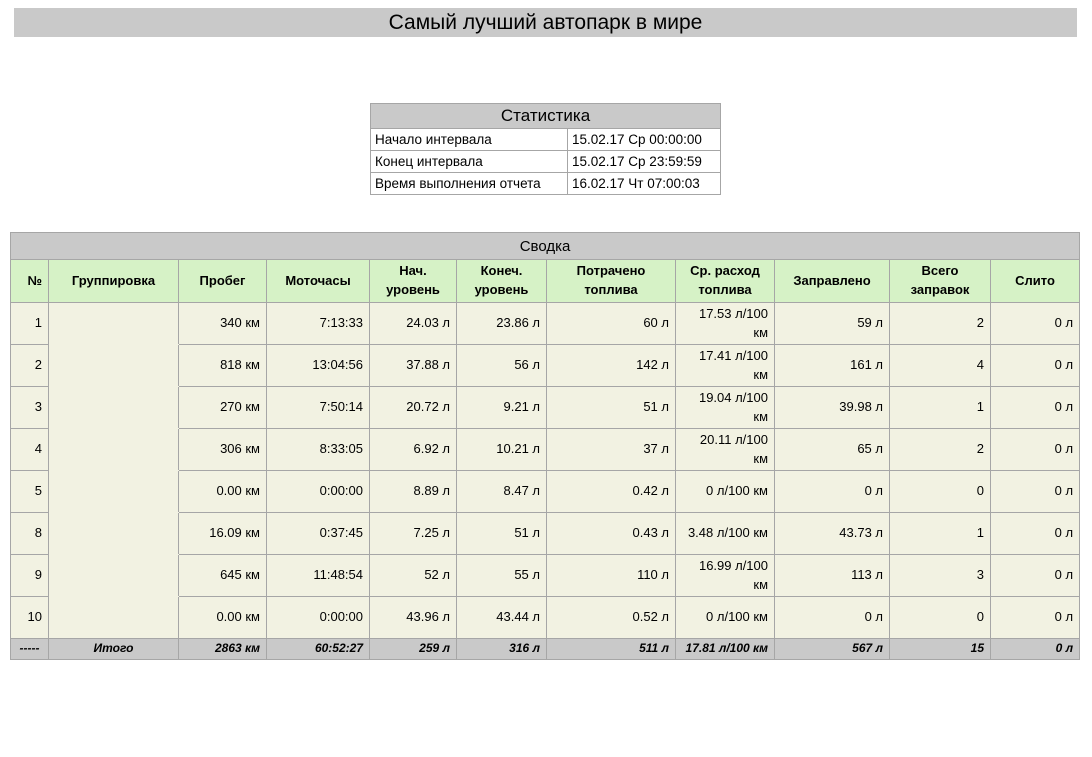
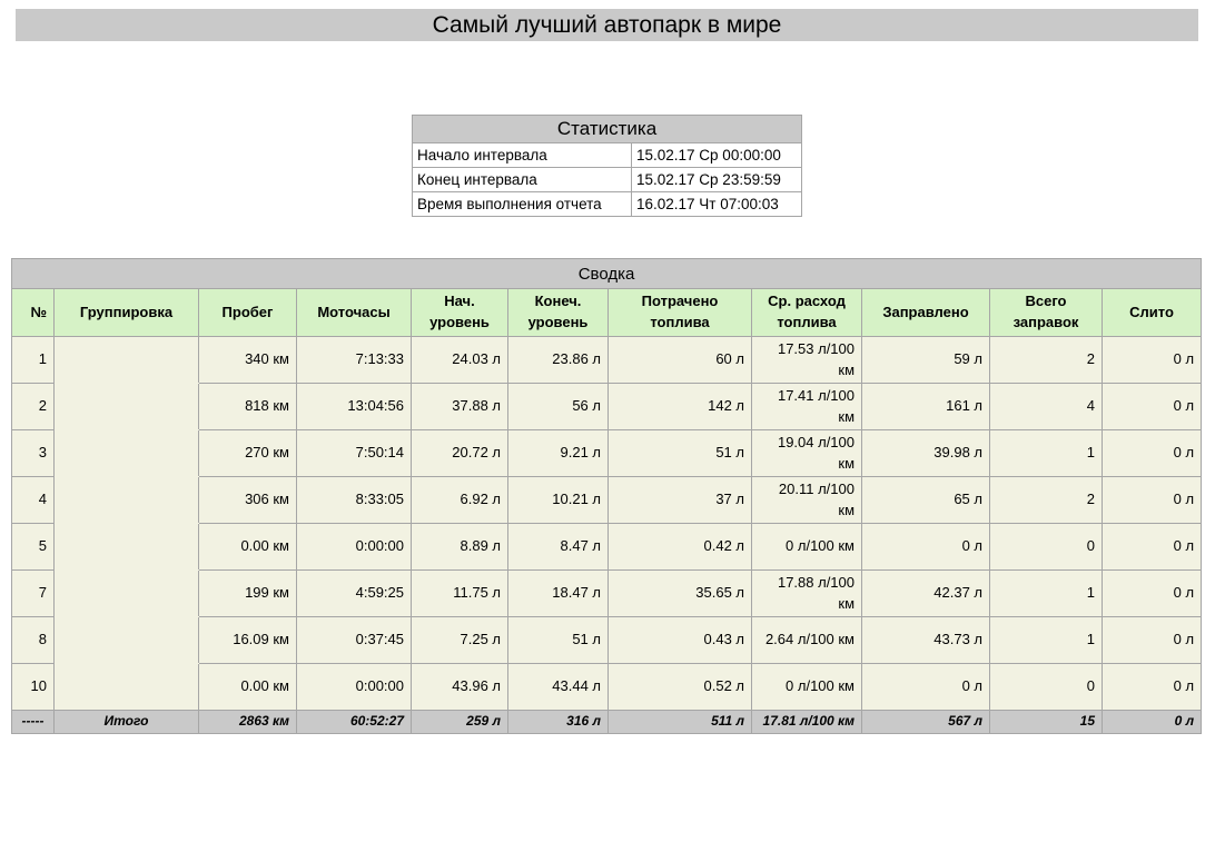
  Самый лучший автопарк в мире
  Статистика
  Начало интервала	15.02.17 Ср 00:00:00
  Конец интервала	15.02.17 Ср 23:59:59
  Время выполнения отчета	16.02.17 Чт 07:00:03
  Сводка
  №	Группировка	Пробег	Моточасы	Нач. уровень	Конеч. уровень	Потрачено топлива	Ср. расход топлива	Заправлено	Всего заправок	Слито
  1		340 км	7:13:33	24.03 л	23.86 л	60 л	17.53 л/100 км	59 л	2	0 л
  2		818 км	13:04:56	37.88 л	56 л	142 л	17.41 л/100 км	161 л	4	0 л
  3		270 км	7:50:14	20.72 л	9.21 л	51 л	19.04 л/100 км	39.98 л	1	0 л
  4		306 км	8:33:05	6.92 л	10.21 л	37 л	20.11 л/100 км	65 л	2	0 л
  5		0.00 км	0:00:00	8.89 л	8.47 л	0.42 л	0 л/100 км	0 л	0	0 л
+ 7		199 км	4:59:25	11.75 л	18.47 л	35.65 л	17.88 л/100 км	42.37 л	1	0 л
- 8		16.09 км	0:37:45	7.25 л	51 л	0.43 л	3.48 л/100 км	43.73 л	1	0 л
+ 8		16.09 км	0:37:45	7.25 л	51 л	0.43 л	2.64 л/100 км	43.73 л	1	0 л
- 9		645 км	11:48:54	52 л	55 л	110 л	16.99 л/100 км	113 л	3	0 л
  10		0.00 км	0:00:00	43.96 л	43.44 л	0.52 л	0 л/100 км	0 л	0	0 л
  -----	Итого	2863 км	60:52:27	259 л	316 л	511 л	17.81 л/100 км	567 л	15	0 л
